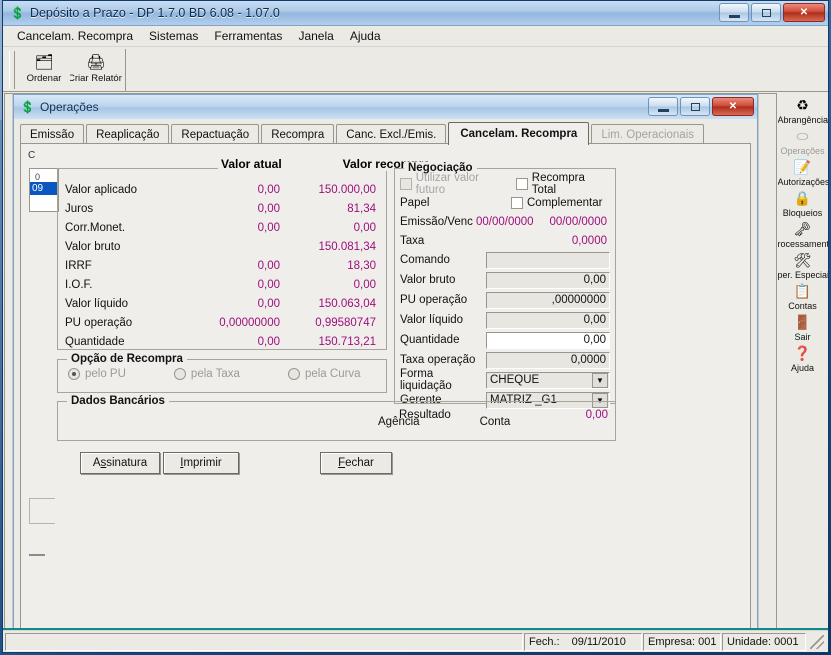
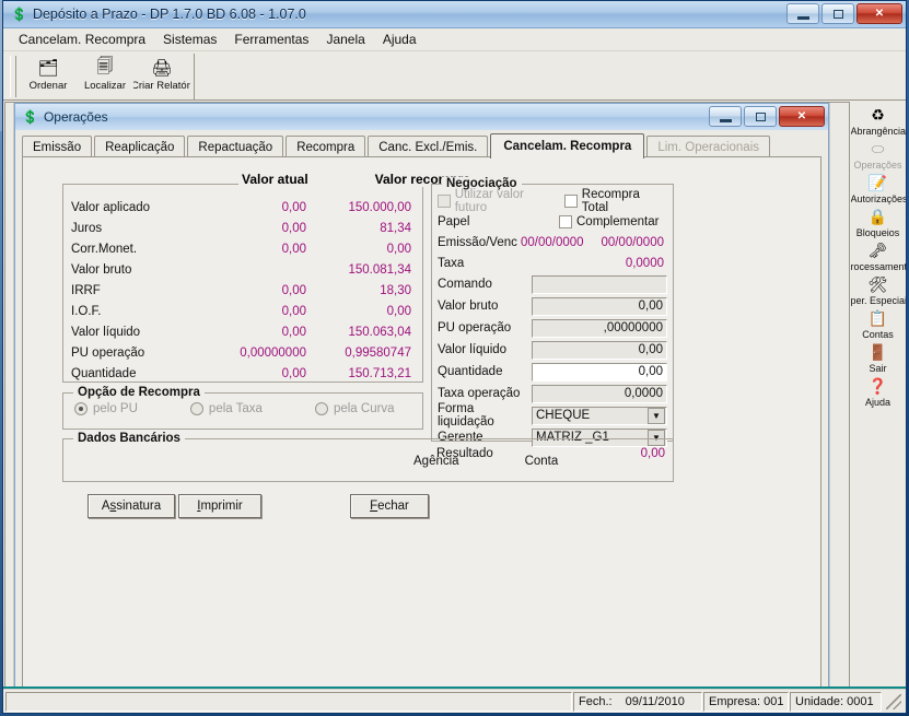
  💲
  Depósito a Prazo - DP 1.7.0 BD 6.08 - 1.07.0
  ✕
  Cancelam. Recompra
  Sistemas
  Ferramentas
  Janela
  Ajuda
  🗂
  Ordenar
+ 🗐
+ Localizar
  🖨
  Criar Relatór
  💲
  Operações
  ✕
  Emissão
  Reaplicação
  Repactuação
  Recompra
  Canc. Excl./Emis.
  Cancelam. Recompra
  Lim. Operacionais
- C
- 0
- 09
  Valor atual
  Valor aplicado
  0,00
  150.000,00
  Juros
  0,00
  81,34
  Corr.Monet.
  0,00
  0,00
  Valor bruto
  150.081,34
  IRRF
  0,00
  18,30
  I.O.F.
  0,00
  0,00
  Valor líquido
  0,00
  150.063,04
  PU operação
  0,00000000
  0,99580747
  Quantidade
  0,00
  150.713,21
  Negociação
  Utilizar valor futuro
  Recompra Total
  Papel
  Complementar
  Emissão/Venc
  00/00/0000
  00/00/0000
  Taxa
  0,0000
  Comando
  Valor bruto
  0,00
  PU operação
  ,00000000
  Valor líquido
  0,00
  Quantidade
  0,00
  Taxa operação
  0,0000
  Forma liquidação
  CHEQUE
  ▼
  Gerente
  MATRIZ _G1
  ▼
  Resultado
  0,00
  Opção de Recompra
  pelo PU
  pela Taxa
  pela Curva
  Dados Bancários
  Agência
  Conta
  Assinatura
  Imprimir
  Fechar
  ♻
  Abrangência
  ⬭
  Operações
  📝
  Autorizações
  🔒
  Bloqueios
  🗝
  rocessamen
  🛠
  per. Especia
  📋
  Contas
  🚪
  Sair
  ❓
  Ajuda
  Fech.:
  09/11/2010
  Empresa: 001
  Unidade: 0001
